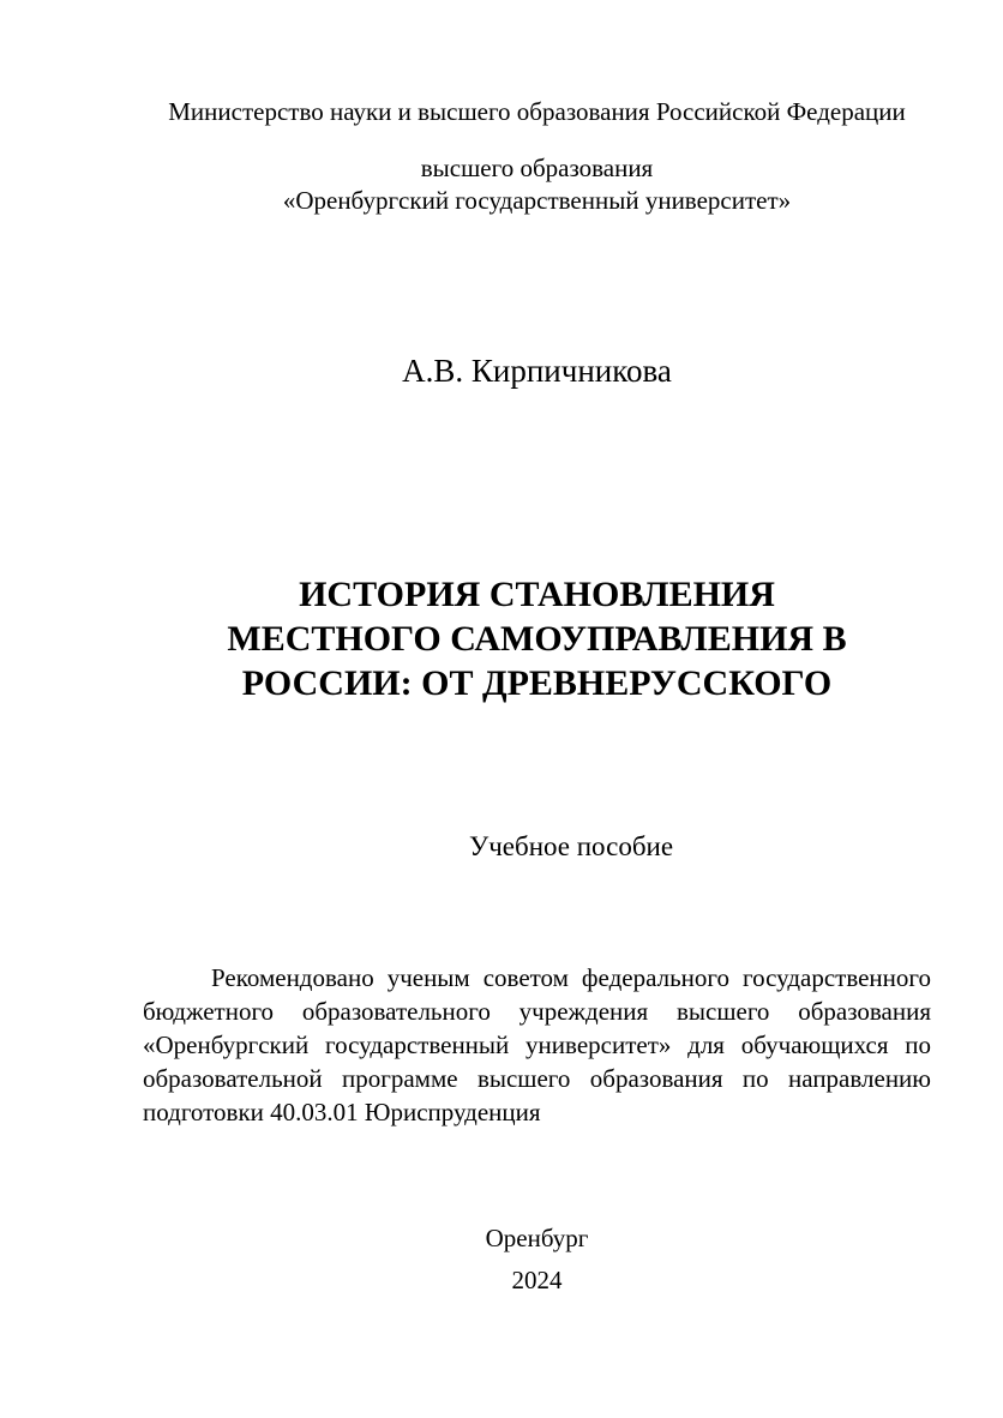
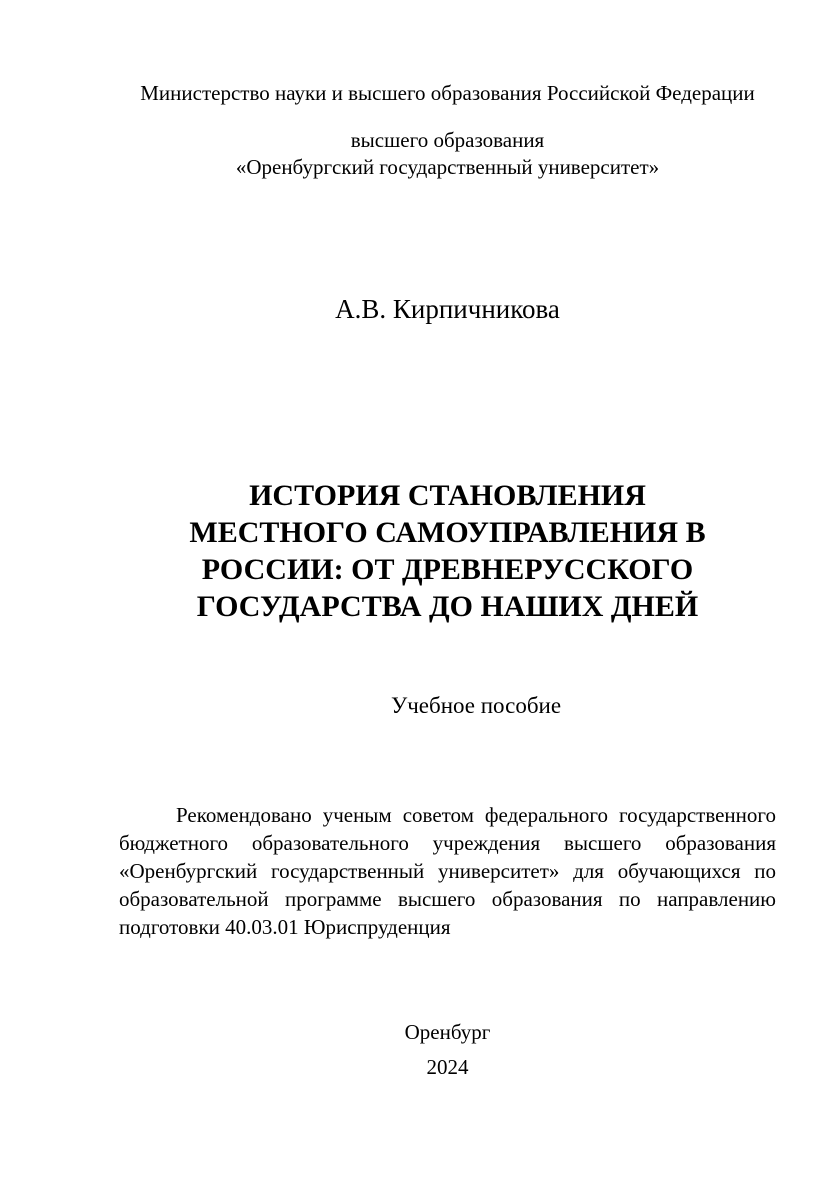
  Министерство науки и высшего образования Российской Федерации
  высшего образования
  «Оренбургский государственный университет»
  А.В. Кирпичникова
  ИСТОРИЯ СТАНОВЛЕНИЯ
  МЕСТНОГО САМОУПРАВЛЕНИЯ В
  РОССИИ: ОТ ДРЕВНЕРУССКОГО
+ ГОСУДАРСТВА ДО НАШИХ ДНЕЙ
  Учебное пособие
  Рекомендовано ученым советом федерального государственного
  бюджетного образовательного учреждения высшего образования
  «Оренбургский государственный университет» для обучающихся по
  образовательной программе высшего образования по направлению
  подготовки 40.03.01 Юриспруденция
  Оренбург
  2024
